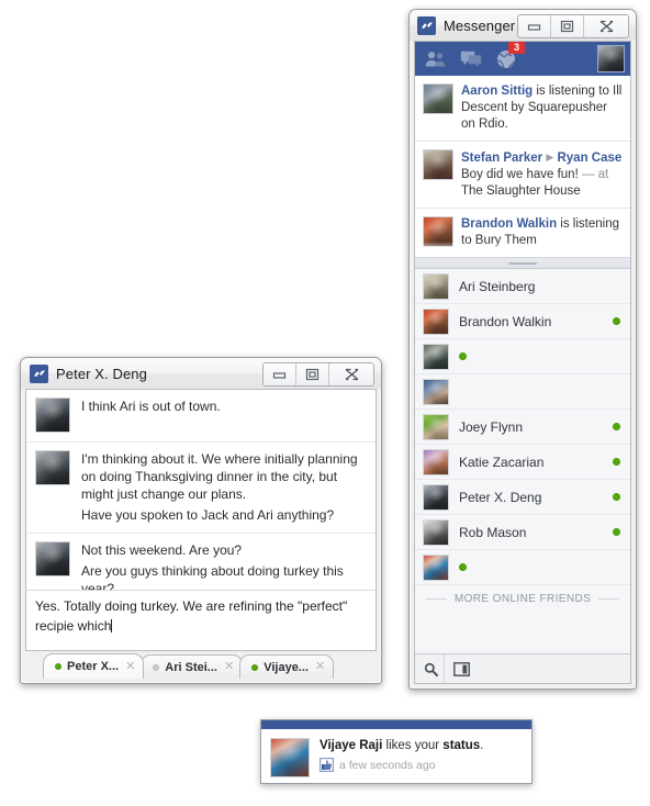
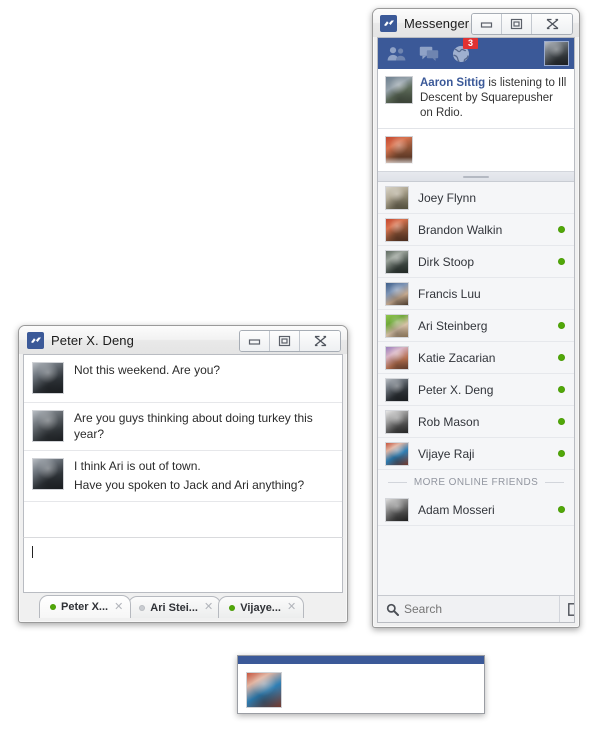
  Messenger
  3
  Aaron Sittig is listening to Ill Descent by Squarepusher on Rdio.
- Stefan Parker ▶ Ryan Case Boy did we have fun! — at The Slaughter House
- Brandon Walkin is listening to Bury Them
- Ari Steinberg
+ Joey Flynn
  Brandon Walkin
+ Dirk Stoop
+ Francis Luu
- Joey Flynn
+ Ari Steinberg
  Katie Zacarian
  Peter X. Deng
  Rob Mason
+ Vijaye Raji
  MORE ONLINE FRIENDS
+ Adam Mosseri
+ Search
  Peter X. Deng
- I think Ari is out of town.
+ Not this weekend. Are you?
- I'm thinking about it. We where initially planning on doing Thanksgiving dinner in the city, but might just change our plans.
- Have you spoken to Jack and Ari anything?
+ Are you guys thinking about doing turkey this year?
- Not this weekend. Are you?
+ I think Ari is out of town.
- Are you guys thinking about doing turkey this year?
+ Have you spoken to Jack and Ari anything?
- Yes. Totally doing turkey. We are refining the "perfect" recipie which
  Peter X...
  ✕
  Ari Stei...
  ✕
  Vijaye...
  ✕
- Vijaye Raji likes your status.
- a few seconds ago
